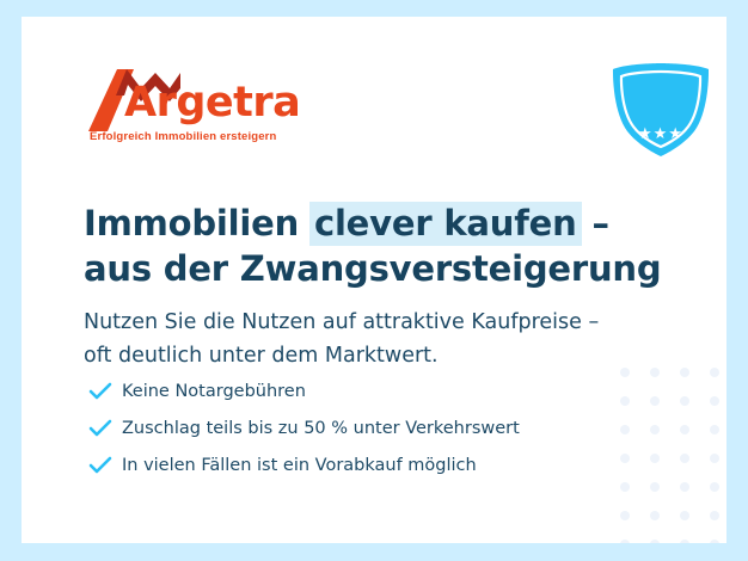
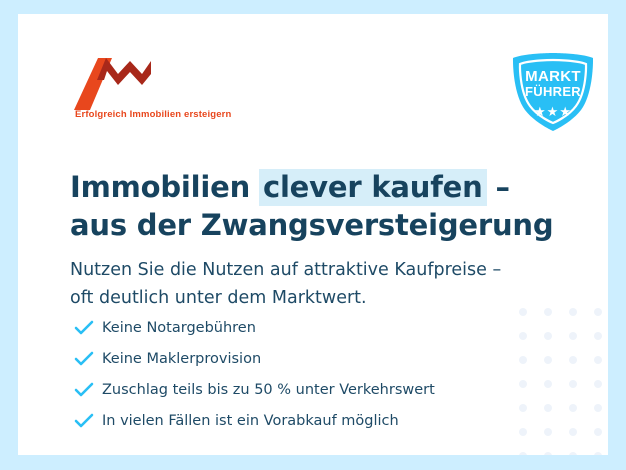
- Argetra
  Erfolgreich Immobilien ersteigern
+ MARKT
+ FÜHRER
  ★★★
  Immobilien clever kaufen –
  aus der Zwangsversteigerung
  Nutzen Sie die Nutzen auf attraktive Kaufpreise –
  oft deutlich unter dem Marktwert.
  Keine Notargebühren
+ Keine Maklerprovision
  Zuschlag teils bis zu 50 % unter Verkehrswert
  In vielen Fällen ist ein Vorabkauf möglich
